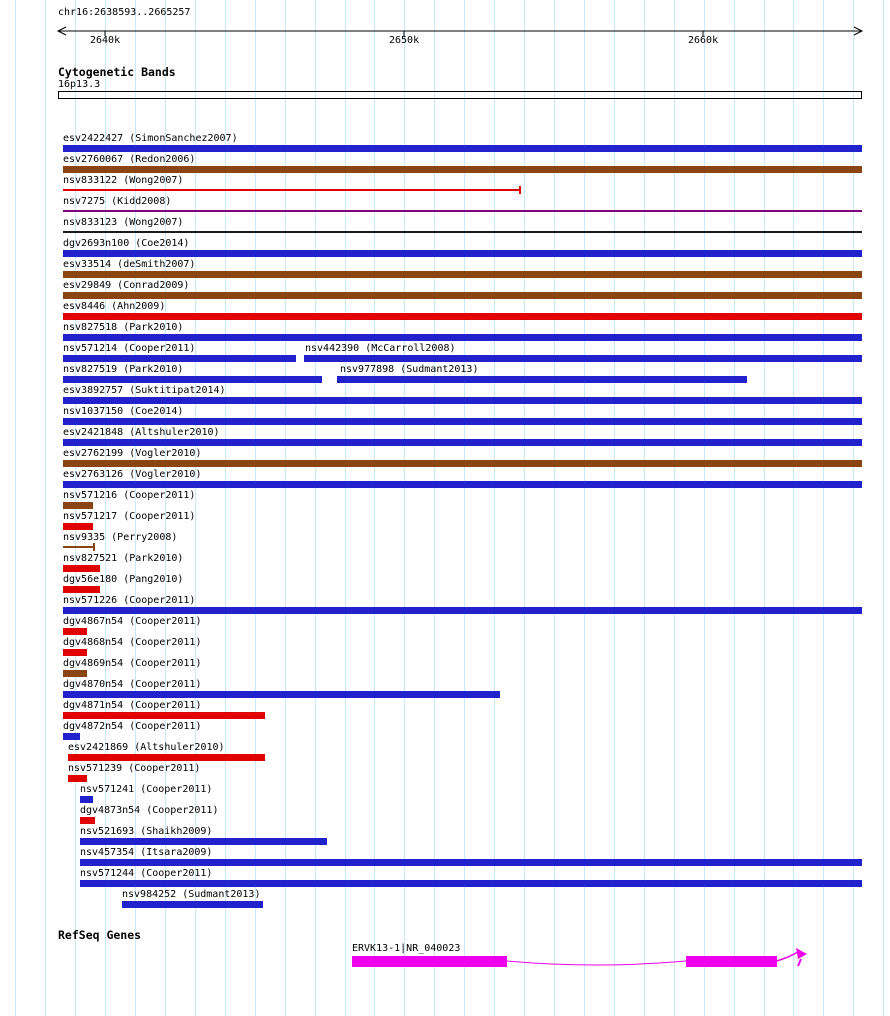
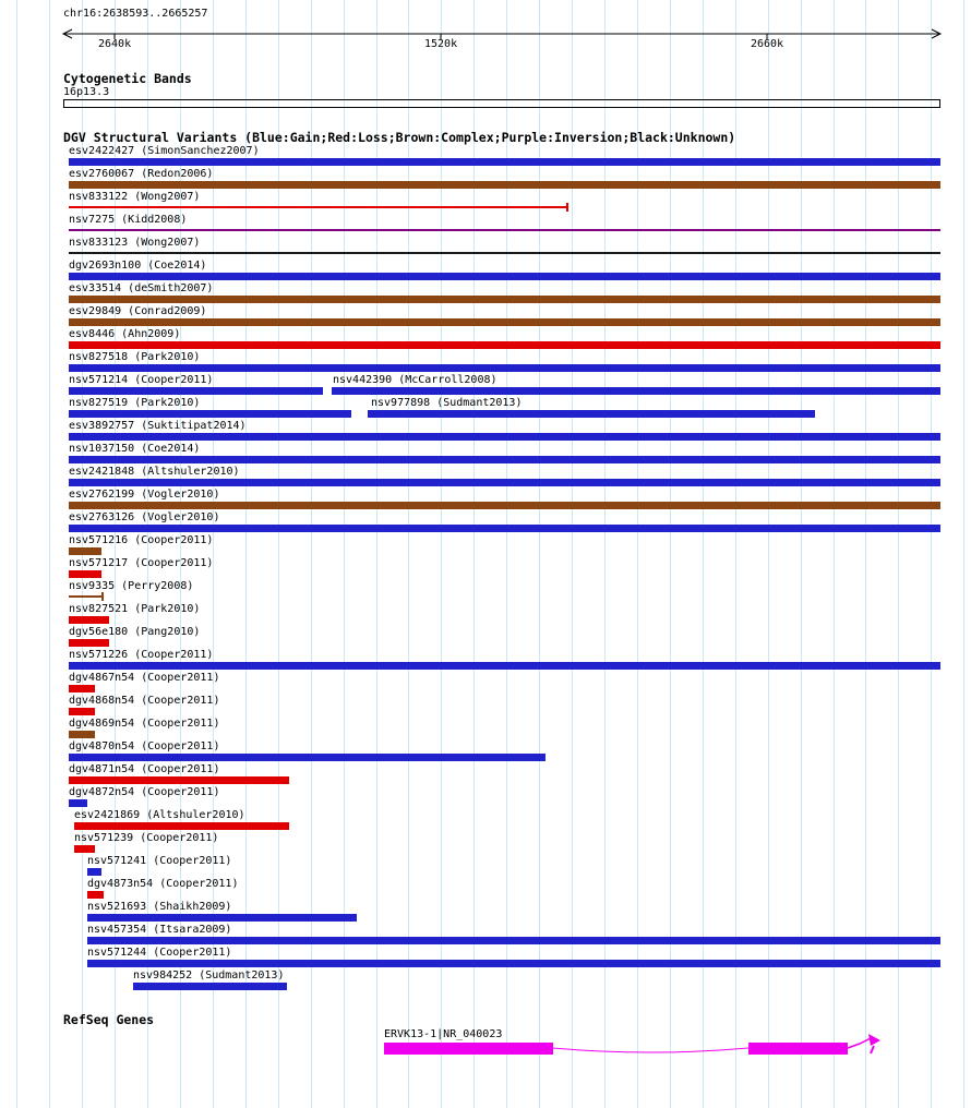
  chr16:2638593..2665257
  Cytogenetic Bands
  16p13.3
+ DGV Structural Variants (Blue:Gain;Red:Loss;Brown:Complex;Purple:Inversion;Black:Unknown)
  esv2422427 (SimonSanchez2007)
  esv2760067 (Redon2006)
  nsv833122 (Wong2007)
  nsv7275 (Kidd2008)
  nsv833123 (Wong2007)
  dgv2693n100 (Coe2014)
  esv33514 (deSmith2007)
  esv29849 (Conrad2009)
  esv8446 (Ahn2009)
  nsv827518 (Park2010)
  nsv571214 (Cooper2011)
  nsv442390 (McCarroll2008)
  nsv827519 (Park2010)
  nsv977898 (Sudmant2013)
  esv3892757 (Suktitipat2014)
  nsv1037150 (Coe2014)
  esv2421848 (Altshuler2010)
  esv2762199 (Vogler2010)
  esv2763126 (Vogler2010)
  nsv571216 (Cooper2011)
  nsv571217 (Cooper2011)
  nsv9335 (Perry2008)
  nsv827521 (Park2010)
  dgv56e180 (Pang2010)
  nsv571226 (Cooper2011)
  dgv4867n54 (Cooper2011)
  dgv4868n54 (Cooper2011)
  dgv4869n54 (Cooper2011)
  dgv4870n54 (Cooper2011)
  dgv4871n54 (Cooper2011)
  dgv4872n54 (Cooper2011)
  esv2421869 (Altshuler2010)
  nsv571239 (Cooper2011)
  nsv571241 (Cooper2011)
  dgv4873n54 (Cooper2011)
  nsv521693 (Shaikh2009)
  nsv457354 (Itsara2009)
  nsv571244 (Cooper2011)
  nsv984252 (Sudmant2013)
  RefSeq Genes
  ERVK13-1|NR_040023
  2640k
- 2650k
+ 1520k
  2660k
